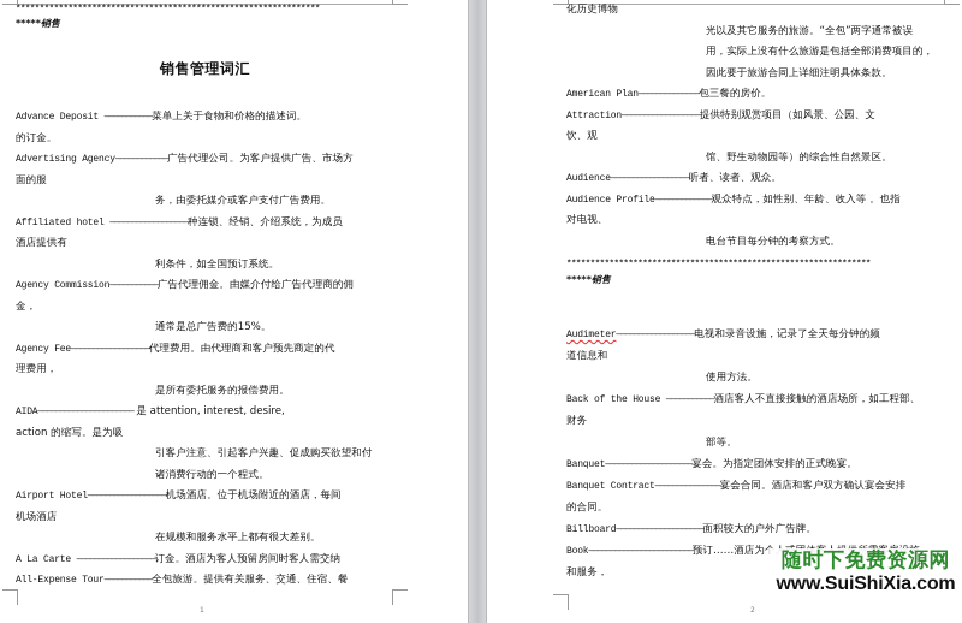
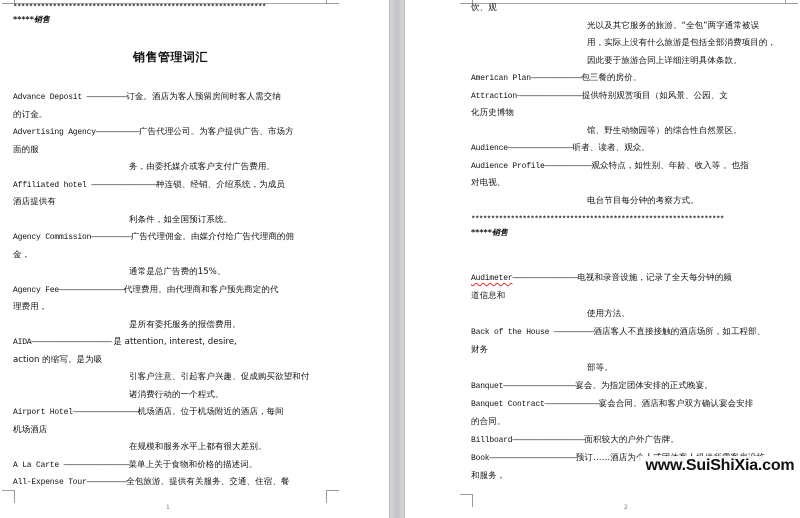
  ****************************************************************
  *****销售
  销售管理词汇
- Advance Deposit ———————————菜单上关于食物和价格的描述词。
+ Advance Deposit ———————————订金。酒店为客人预留房间时客人需交纳
  的订金。
  Advertising Agency————————————广告代理公司。为客户提供广告、市场方
  面的服
  务，由委托媒介或客户支付广告费用。
  Affiliated hotel ——————————————————种连锁、经销、介绍系统，为成员
  酒店提供有
  利条件，如全国预订系统。
  Agency Commission———————————广告代理佣金。由媒介付给广告代理商的佣
  金，
  通常是总广告费的15%。
  Agency Fee——————————————————代理费用。由代理商和客户预先商定的代
  理费用，
  是所有委托服务的报偿费用。
  AIDA—————————————————————— 是 attention, interest, desire,
  action 的缩写。是为吸
  引客户注意、引起客户兴趣、促成购买欲望和付
  诸消费行动的一个程式。
  Airport Hotel——————————————————机场酒店。位于机场附近的酒店，每间
  机场酒店
  在规模和服务水平上都有很大差别。
- A La Carte ——————————————————订金。酒店为客人预留房间时客人需交纳
+ A La Carte ——————————————————菜单上关于食物和价格的描述词。
  All-Expense Tour———————————全包旅游。提供有关服务、交通、住宿、餐
- 化历史博物
+ 饮、观
  光以及其它服务的旅游。“全包”两字通常被误
  用，实际上没有什么旅游是包括全部消费项目的，
  因此要于旅游合同上详细注明具体条款。
  American Plan——————————————包三餐的房价。
  Attraction——————————————————提供特别观赏项目（如风景、公园、文
- 饮、观
+ 化历史博物
  馆、野生动物园等）的综合性自然景区。
  Audience——————————————————听者、读者、观众。
  Audience Profile—————————————观众特点，如性别、年龄、收入等 。也指
  对电视、
  电台节目每分钟的考察方式。
  ****************************************************************
  *****销售
  Audimeter——————————————————电视和录音设施，记录了全天每分钟的频
  道信息和
  使用方法。
  Back of the House ———————————酒店客人不直接接触的酒店场所，如工程部、
  财务
  部等。
  Banquet————————————————————宴会。为指定团体安排的正式晚宴。
  Banquet Contract———————————————宴会合同。酒店和客户双方确认宴会安排
  的合同。
  Billboard————————————————————面积较大的户外广告牌。
  Book————————————————————————预订……酒店为
  和服务，
- 随时下免费资源网
  www.SuiShiXia.com
